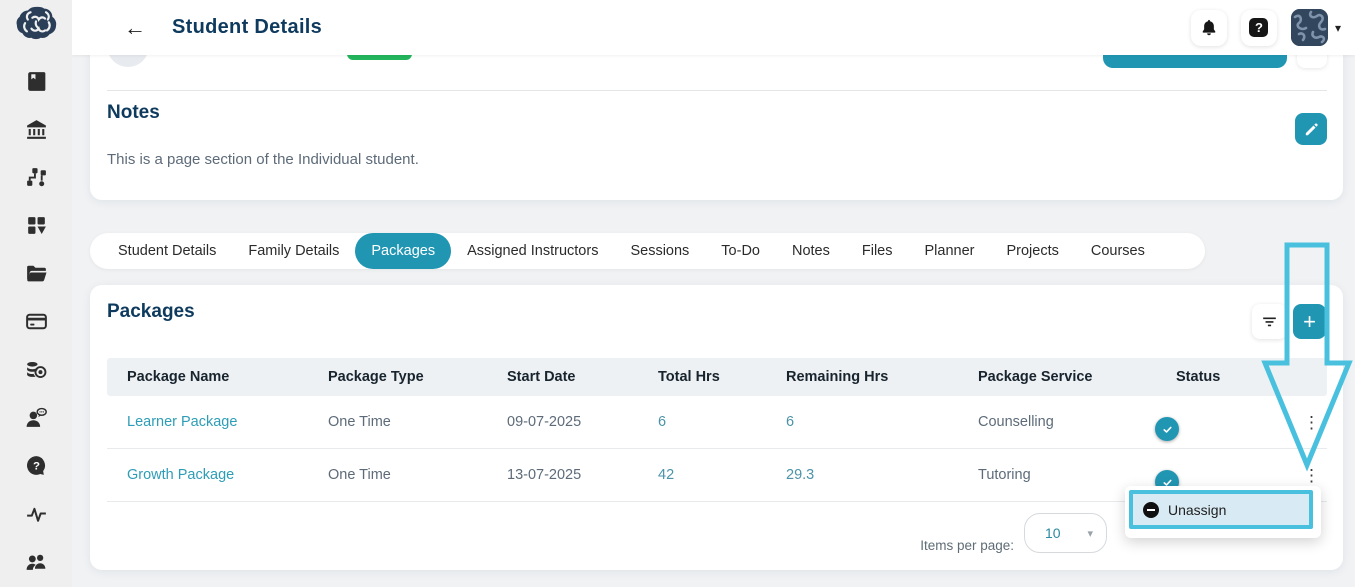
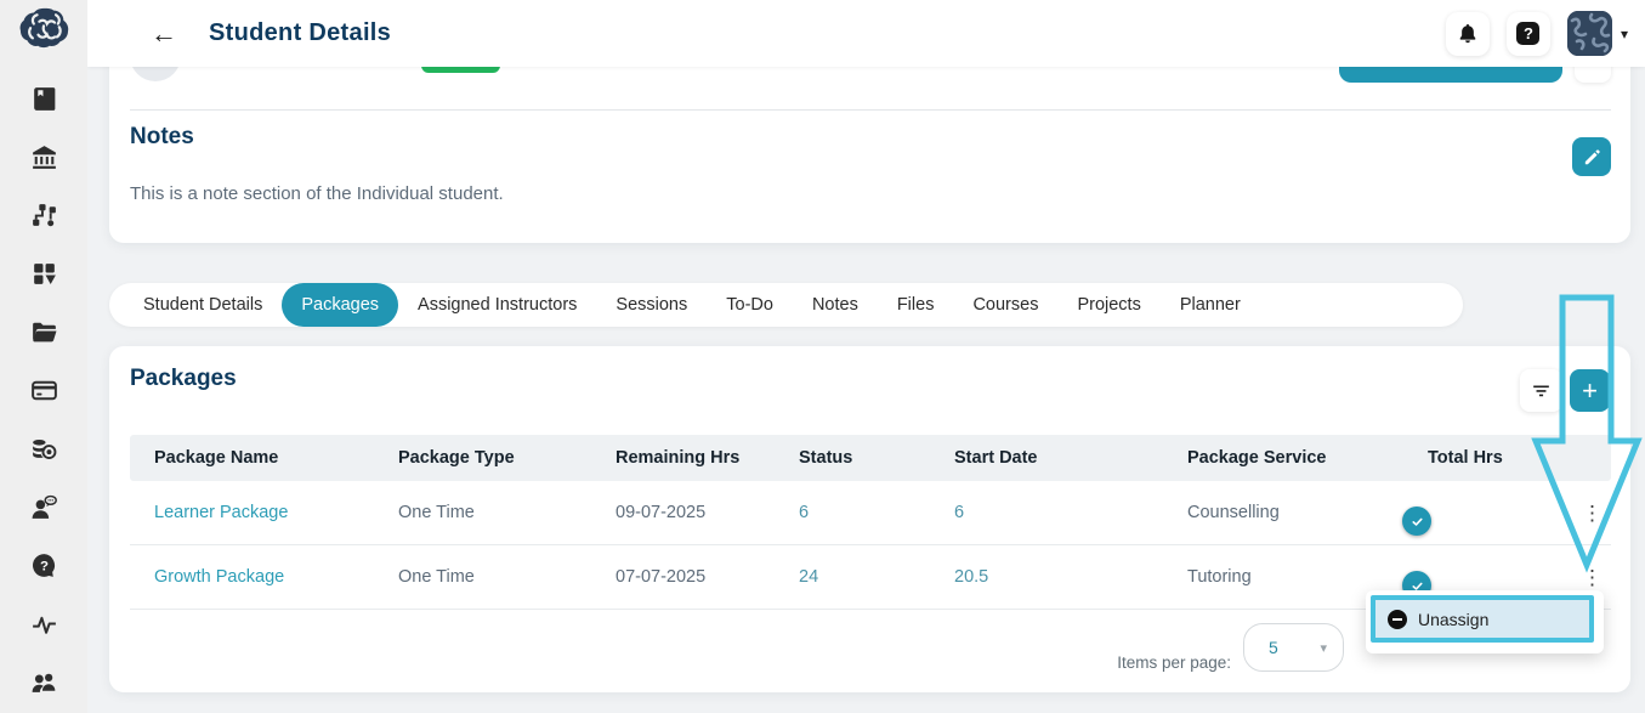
  ?
  ←
  Student Details
  ?
  ▾
  Notes
- This is a page section of the Individual student.
+ This is a note section of the Individual student.
  Student Details
- Family Details
  Packages
  Assigned Instructors
  Sessions
  To-Do
  Notes
  Files
- Planner
+ Courses
  Projects
- Courses
+ Planner
  Packages
  +
  Package Name
  Package Type
- Start Date
+ Remaining Hrs
- Total Hrs
+ Status
- Remaining Hrs
+ Start Date
  Package Service
- Status
+ Total Hrs
  Learner Package
  One Time
  09-07-2025
  6
  6
  Counselling
  ⋮
  Growth Package
  One Time
- 13-07-2025
+ 07-07-2025
- 42
+ 24
- 29.3
+ 20.5
  Tutoring
  ⋮
  Items per page:
- 10
+ 5
  ▾
  Unassign
